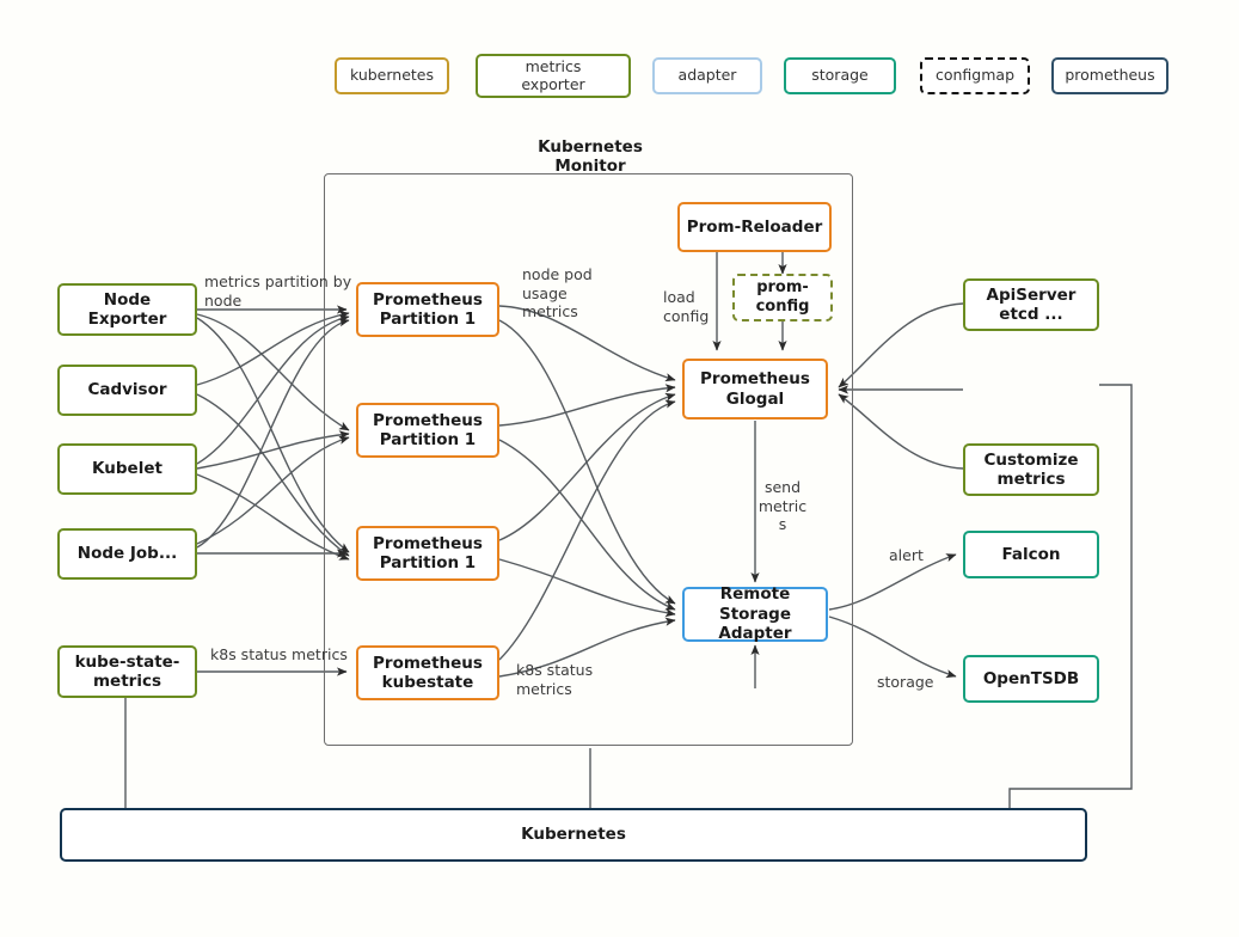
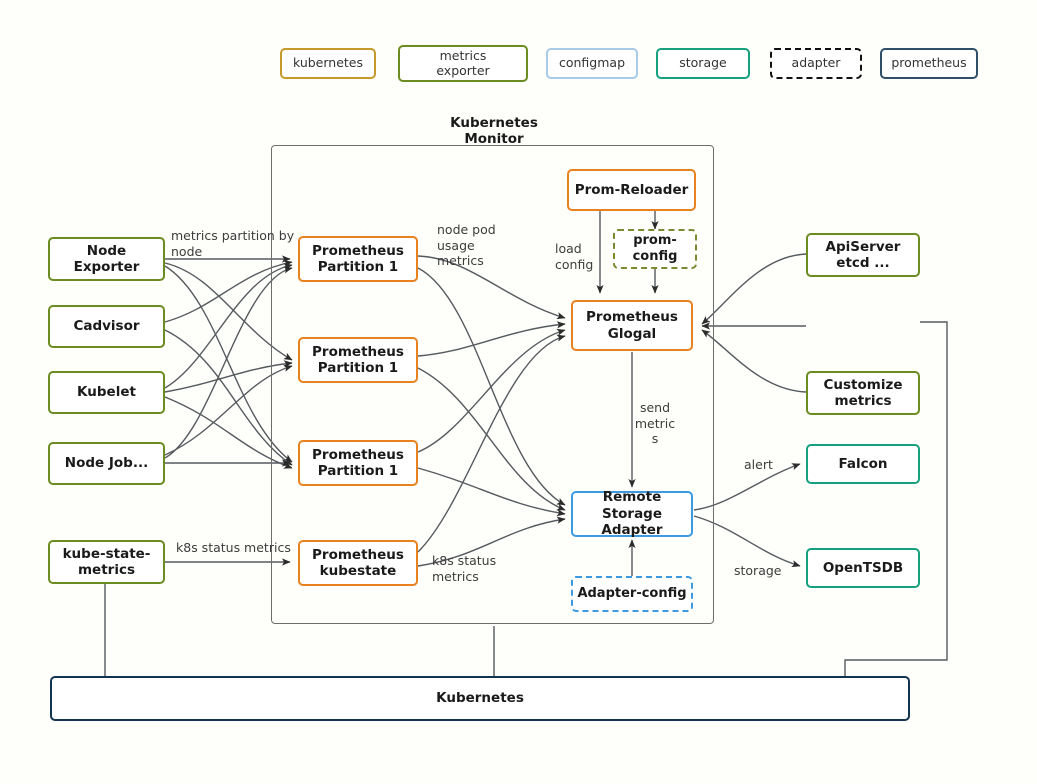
  kubernetes
  metrics
  exporter
- adapter
+ configmap
  storage
- configmap
+ adapter
  prometheus
  Kubernetes
  Monitor
  Node
  Exporter
  Cadvisor
  Kubelet
  Node Job...
  kube-state-
  metrics
  Prometheus
  Partition 1
  Prometheus
  Partition 1
  Prometheus
  Partition 1
  Prometheus
  kubestate
  Prom-Reloader
  prom-
  config
  Prometheus
  Glogal
  Remote
  Storage
  Adapter
+ Adapter-config
  ApiServer
  etcd ...
  Customize
  metrics
  Falcon
  OpenTSDB
  Kubernetes
  metrics partition by
  node
  node pod
  usage
  metrics
  load
  config
  send
  metric
  s
  k8s status metrics
  k8s status
  metrics
  alert
  storage
